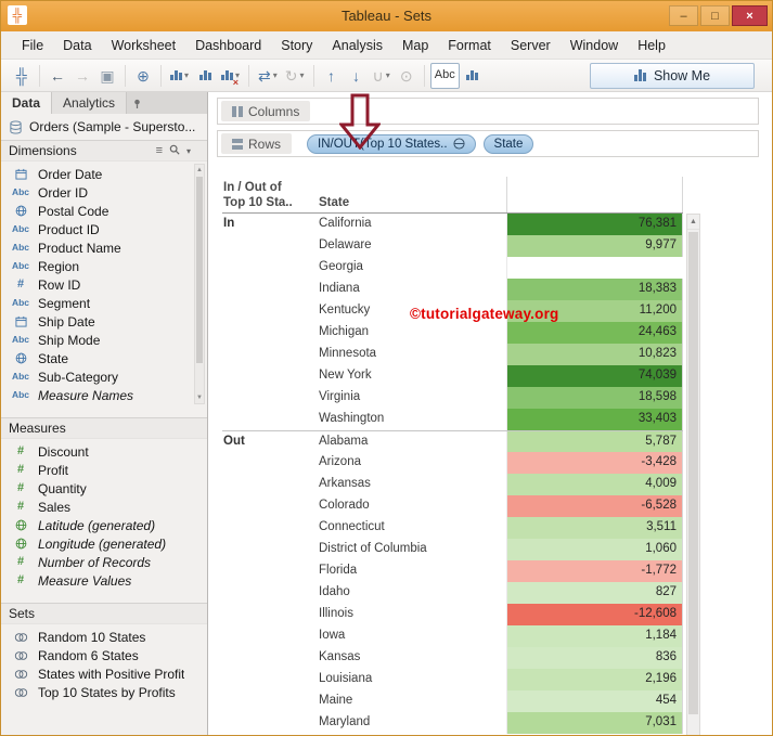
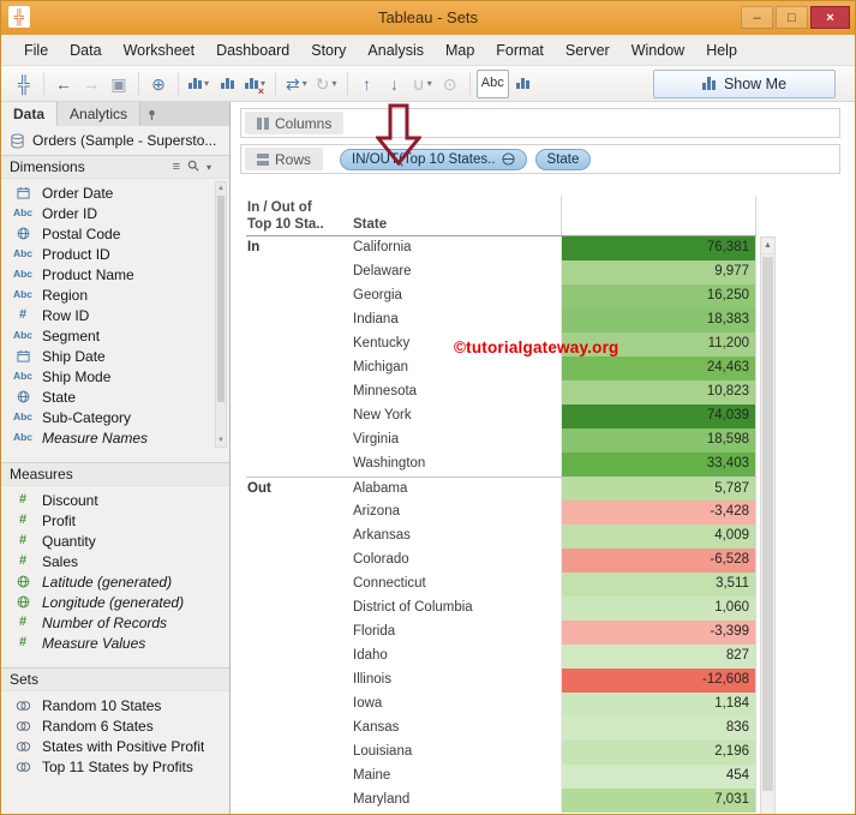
  ╬
  Tableau - Sets
  –
  □
  ×
  File
  Data
  Worksheet
  Dashboard
  Story
  Analysis
  Map
  Format
  Server
  Window
  Help
  ╬
  ←
  →
  ▣
  ⊕
  ▾
  ×
  ▾
  ⇄
  ▾
  ↻
  ▾
  ↑
  ↓
  ∪
  ▾
  ⊙
  Abc
  Show Me
  Data
  Analytics
  Orders (Sample - Supersto...
  Dimensions
  ≡
  ▾
  Order Date
  Abc
  Order ID
  Postal Code
  Abc
  Product ID
  Abc
  Product Name
  Abc
  Region
  #
  Row ID
  Abc
  Segment
  Ship Date
  Abc
  Ship Mode
  State
  Abc
  Sub-Category
  Abc
  Measure Names
  Measures
  #
  Discount
  #
  Profit
  #
  Quantity
  #
  Sales
  Latitude (generated)
  Longitude (generated)
  #
  Number of Records
  #
  Measure Values
  Sets
  Random 10 States
  Random 6 States
  States with Positive Profit
- Top 10 States by Profits
+ Top 11 States by Profits
  Columns
  Rows
  IN/OUTop 10 States..
  State
  In / Out of
  Top 10 Sta..
  State
  In
  California
  76,381
  Delaware
  9,977
  Georgia
+ 16,250
  Indiana
  18,383
  Kentucky
  11,200
  Michigan
  24,463
  Minnesota
  10,823
  New York
  74,039
  Virginia
  18,598
  Washington
  33,403
  Out
  Alabama
  5,787
  Arizona
  -3,428
  Arkansas
  4,009
  Colorado
  -6,528
  Connecticut
  3,511
  District of Columbia
  1,060
  Florida
- -1,772
+ -3,399
  Idaho
  827
  Illinois
  -12,608
  Iowa
  1,184
  Kansas
  836
  Louisiana
  2,196
  Maine
  454
  Maryland
  7,031
  ©tutorialgateway.org
